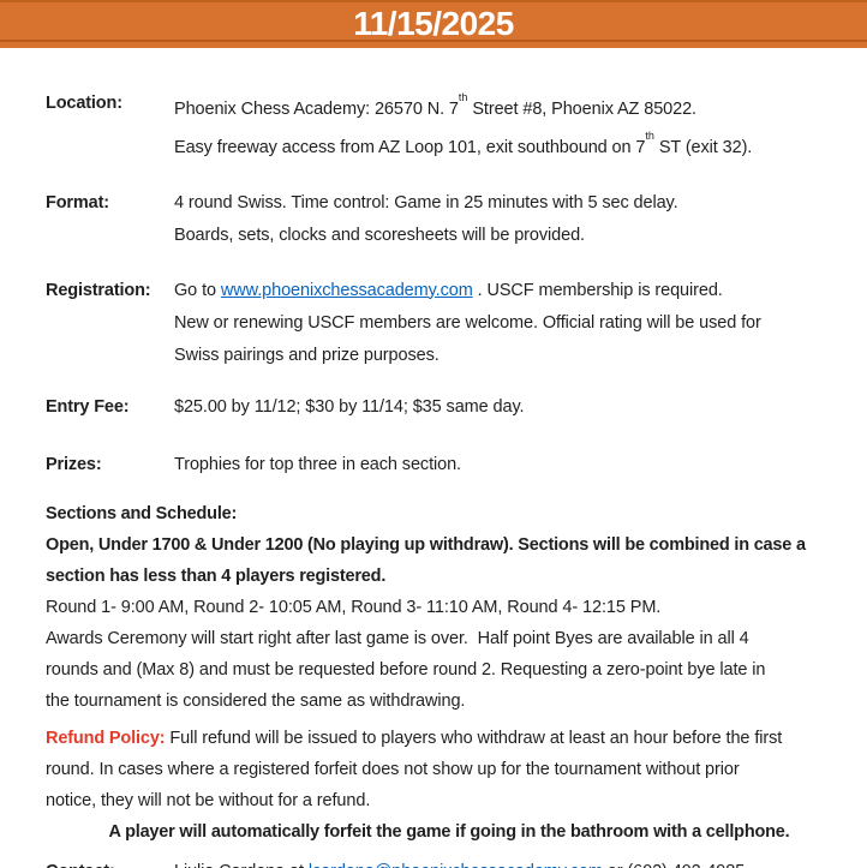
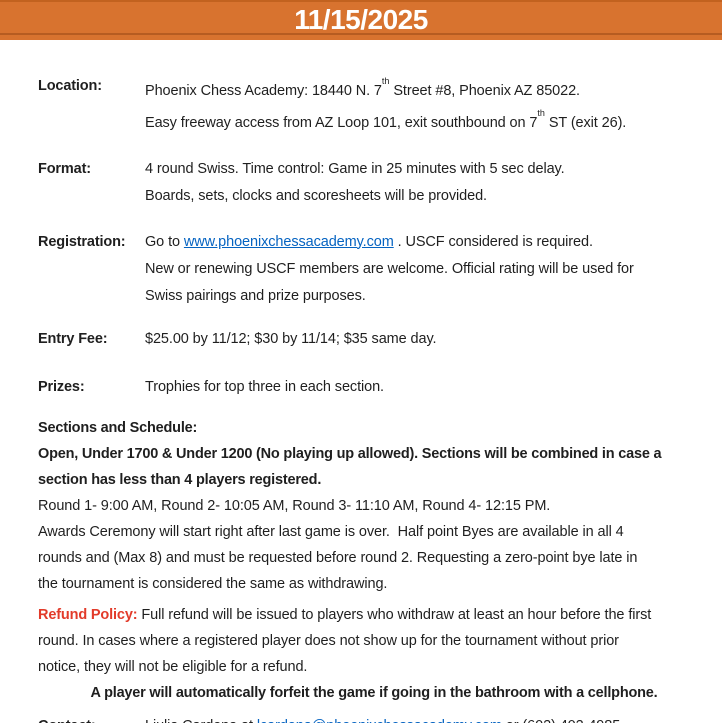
  11/15/2025
  Location:
- Phoenix Chess Academy: 26570 N. 7th Street #8, Phoenix AZ 85022.
+ Phoenix Chess Academy: 18440 N. 7th Street #8, Phoenix AZ 85022.
- Easy freeway access from AZ Loop 101, exit southbound on 7th ST (exit 32).
+ Easy freeway access from AZ Loop 101, exit southbound on 7th ST (exit 26).
  Format:
  4 round Swiss. Time control: Game in 25 minutes with 5 sec delay.
  Boards, sets, clocks and scoresheets will be provided.
  Registration:
- Go to www.phoenixchessacademy.com . USCF membership is required.
+ Go to www.phoenixchessacademy.com . USCF considered is required.
  New or renewing USCF members are welcome. Official rating will be used for
  Swiss pairings and prize purposes.
  Entry Fee:
  $25.00 by 11/12; $30 by 11/14; $35 same day.
  Prizes:
  Trophies for top three in each section.
  Sections and Schedule:
- Open, Under 1700 & Under 1200 (No playing up withdraw). Sections will be combined in case a
+ Open, Under 1700 & Under 1200 (No playing up allowed). Sections will be combined in case a
  section has less than 4 players registered.
  Round 1- 9:00 AM, Round 2- 10:05 AM, Round 3- 11:10 AM, Round 4- 12:15 PM.
  Awards Ceremony will start right after last game is over. Half point Byes are available in all 4
  rounds and (Max 8) and must be requested before round 2. Requesting a zero-point bye late in
  the tournament is considered the same as withdrawing.
  Refund Policy: Full refund will be issued to players who withdraw at least an hour before the first
- round. In cases where a registered forfeit does not show up for the tournament without prior
+ round. In cases where a registered player does not show up for the tournament without prior
- notice, they will not be without for a refund.
+ notice, they will not be eligible for a refund.
  A player will automatically forfeit the game if going in the bathroom with a cellphone.
